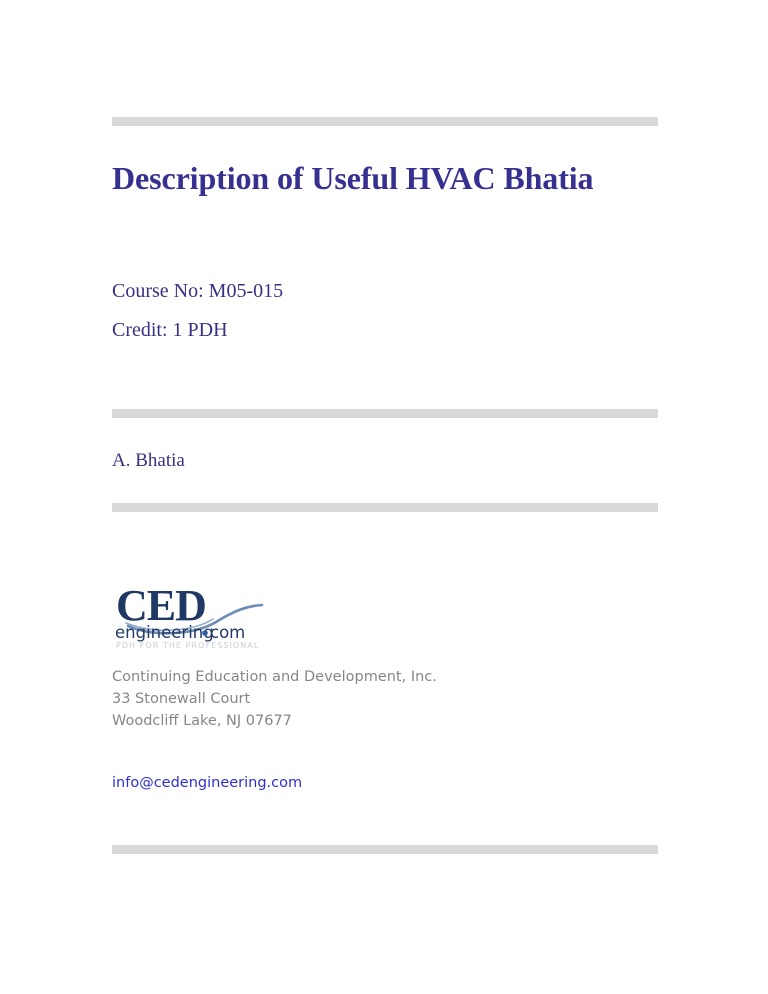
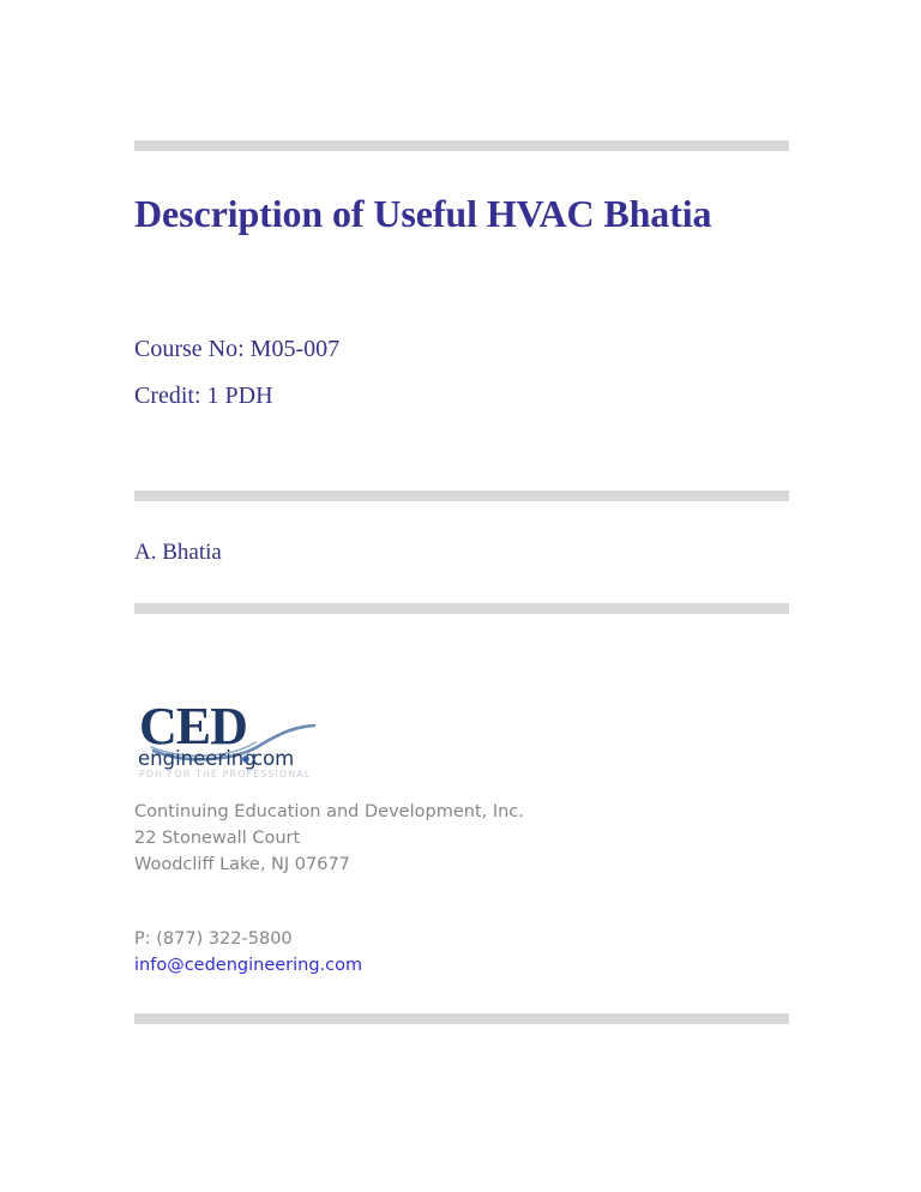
  Description of Useful HVAC Bhatia
- Course No: M05-015
+ Course No: M05-007
  Credit: 1 PDH
  A. Bhatia
  CED
  engineering
  com
  PDH FOR THE PROFESSIONAL
  Continuing Education and Development, Inc.
- 33 Stonewall Court
+ 22 Stonewall Court
  Woodcliff Lake, NJ 07677
+ P: (877) 322-5800
  info@cedengineering.com
